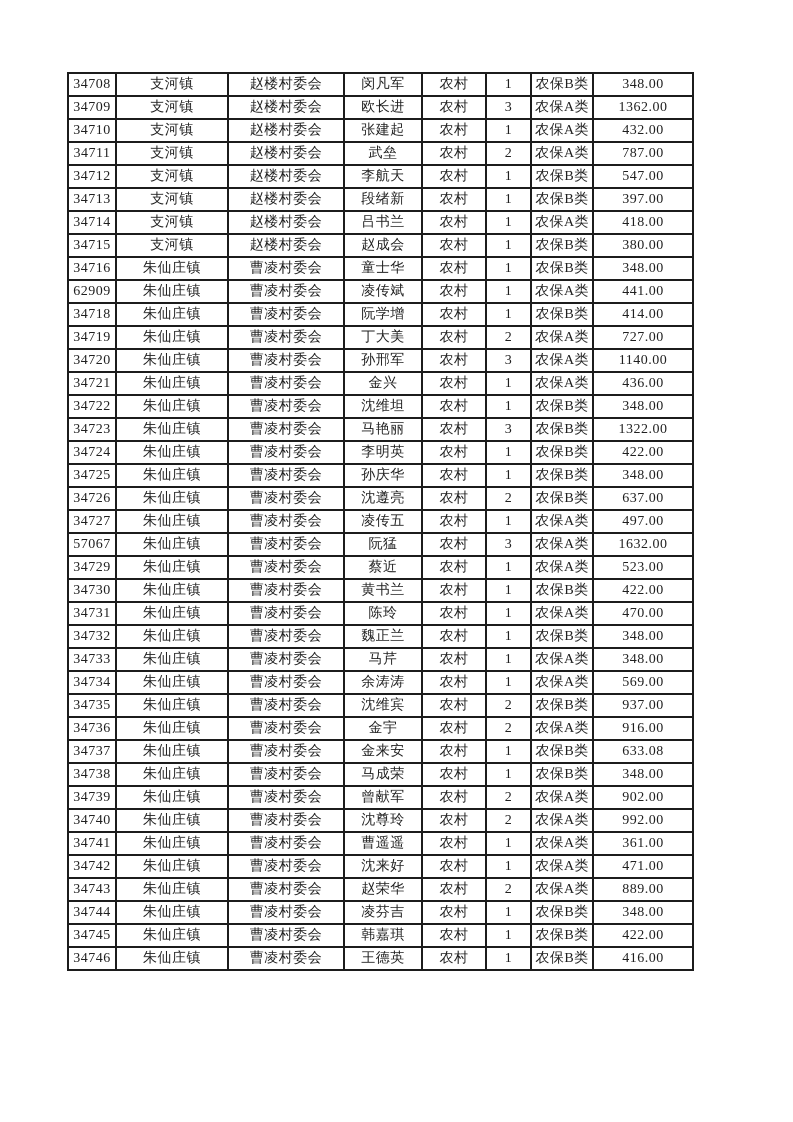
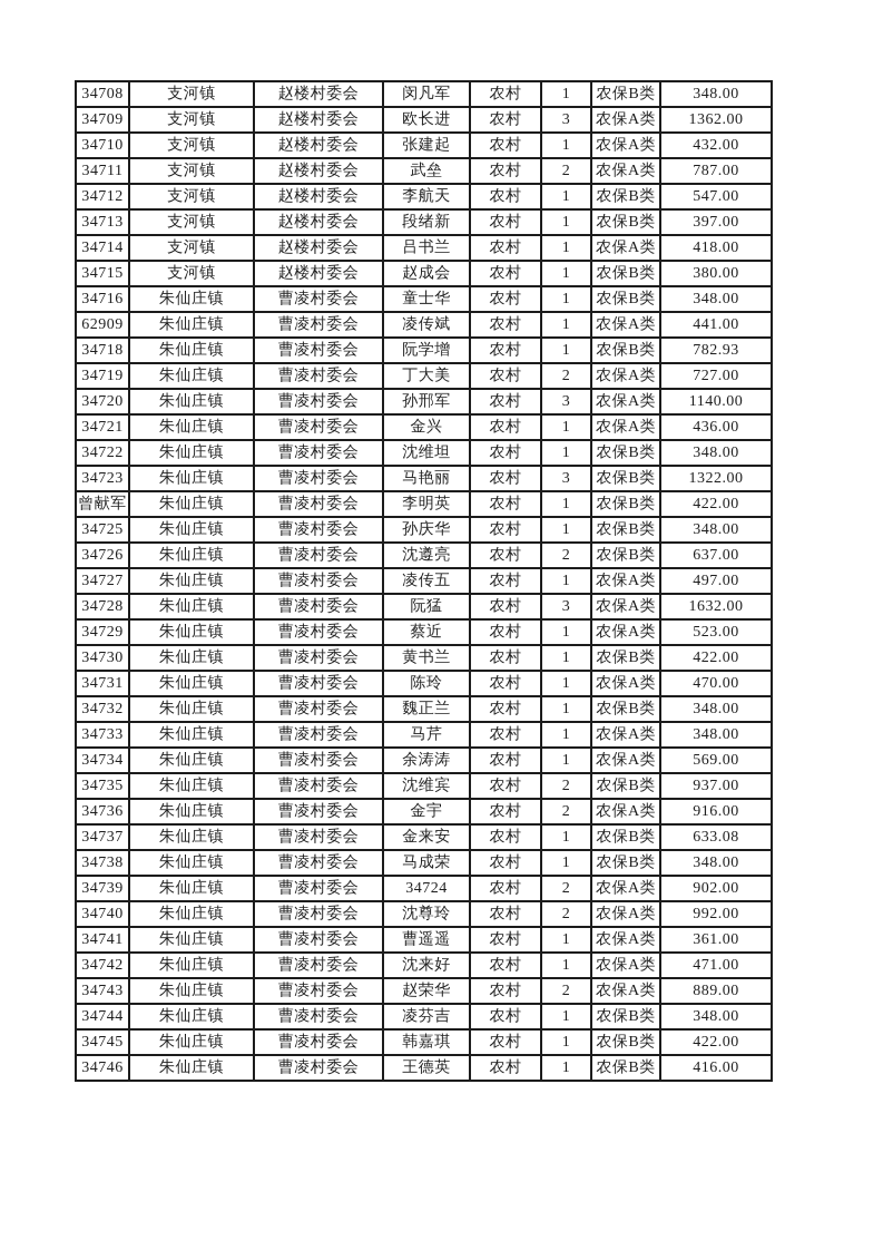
  34708	支河镇	赵楼村委会	闵凡军	农村	1	农保B类	348.00
  34709	支河镇	赵楼村委会	欧长进	农村	3	农保A类	1362.00
  34710	支河镇	赵楼村委会	张建起	农村	1	农保A类	432.00
  34711	支河镇	赵楼村委会	武垒	农村	2	农保A类	787.00
  34712	支河镇	赵楼村委会	李航天	农村	1	农保B类	547.00
  34713	支河镇	赵楼村委会	段绪新	农村	1	农保B类	397.00
  34714	支河镇	赵楼村委会	吕书兰	农村	1	农保A类	418.00
  34715	支河镇	赵楼村委会	赵成会	农村	1	农保B类	380.00
  34716	朱仙庄镇	曹凌村委会	童士华	农村	1	农保B类	348.00
  62909	朱仙庄镇	曹凌村委会	凌传斌	农村	1	农保A类	441.00
- 34718	朱仙庄镇	曹凌村委会	阮学增	农村	1	农保B类	414.00
+ 34718	朱仙庄镇	曹凌村委会	阮学增	农村	1	农保B类	782.93
  34719	朱仙庄镇	曹凌村委会	丁大美	农村	2	农保A类	727.00
  34720	朱仙庄镇	曹凌村委会	孙邢军	农村	3	农保A类	1140.00
  34721	朱仙庄镇	曹凌村委会	金兴	农村	1	农保A类	436.00
  34722	朱仙庄镇	曹凌村委会	沈维坦	农村	1	农保B类	348.00
  34723	朱仙庄镇	曹凌村委会	马艳丽	农村	3	农保B类	1322.00
- 34724	朱仙庄镇	曹凌村委会	李明英	农村	1	农保B类	422.00
+ 曾献军	朱仙庄镇	曹凌村委会	李明英	农村	1	农保B类	422.00
  34725	朱仙庄镇	曹凌村委会	孙庆华	农村	1	农保B类	348.00
  34726	朱仙庄镇	曹凌村委会	沈遵亮	农村	2	农保B类	637.00
  34727	朱仙庄镇	曹凌村委会	凌传五	农村	1	农保A类	497.00
- 57067	朱仙庄镇	曹凌村委会	阮猛	农村	3	农保A类	1632.00
+ 34728	朱仙庄镇	曹凌村委会	阮猛	农村	3	农保A类	1632.00
  34729	朱仙庄镇	曹凌村委会	蔡近	农村	1	农保A类	523.00
  34730	朱仙庄镇	曹凌村委会	黄书兰	农村	1	农保B类	422.00
  34731	朱仙庄镇	曹凌村委会	陈玲	农村	1	农保A类	470.00
  34732	朱仙庄镇	曹凌村委会	魏正兰	农村	1	农保B类	348.00
  34733	朱仙庄镇	曹凌村委会	马芹	农村	1	农保A类	348.00
  34734	朱仙庄镇	曹凌村委会	余涛涛	农村	1	农保A类	569.00
  34735	朱仙庄镇	曹凌村委会	沈维宾	农村	2	农保B类	937.00
  34736	朱仙庄镇	曹凌村委会	金宇	农村	2	农保A类	916.00
  34737	朱仙庄镇	曹凌村委会	金来安	农村	1	农保B类	633.08
  34738	朱仙庄镇	曹凌村委会	马成荣	农村	1	农保B类	348.00
- 34739	朱仙庄镇	曹凌村委会	曾献军	农村	2	农保A类	902.00
+ 34739	朱仙庄镇	曹凌村委会	34724	农村	2	农保A类	902.00
  34740	朱仙庄镇	曹凌村委会	沈尊玲	农村	2	农保A类	992.00
  34741	朱仙庄镇	曹凌村委会	曹遥遥	农村	1	农保A类	361.00
  34742	朱仙庄镇	曹凌村委会	沈来好	农村	1	农保A类	471.00
  34743	朱仙庄镇	曹凌村委会	赵荣华	农村	2	农保A类	889.00
  34744	朱仙庄镇	曹凌村委会	凌芬吉	农村	1	农保B类	348.00
  34745	朱仙庄镇	曹凌村委会	韩嘉琪	农村	1	农保B类	422.00
  34746	朱仙庄镇	曹凌村委会	王德英	农村	1	农保B类	416.00
